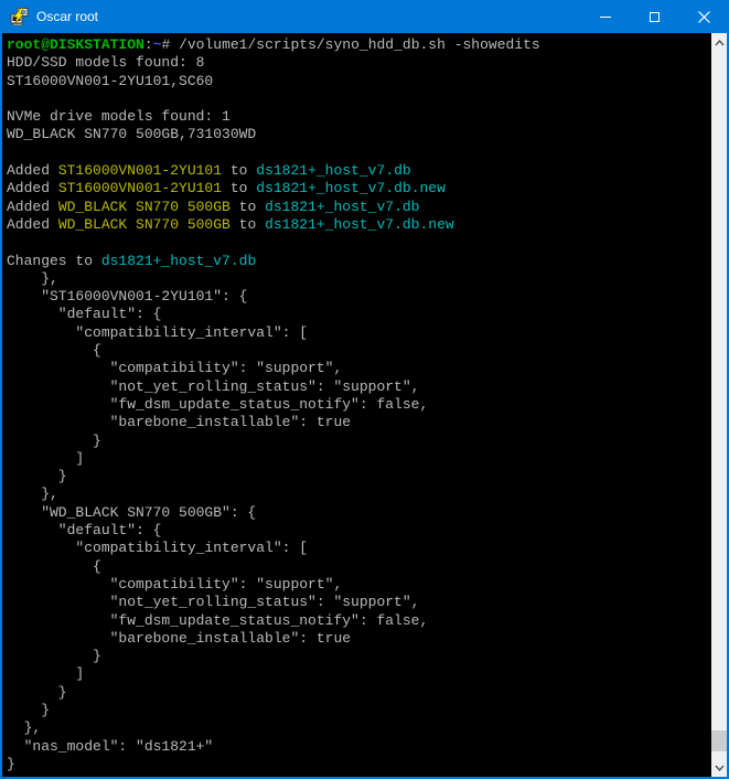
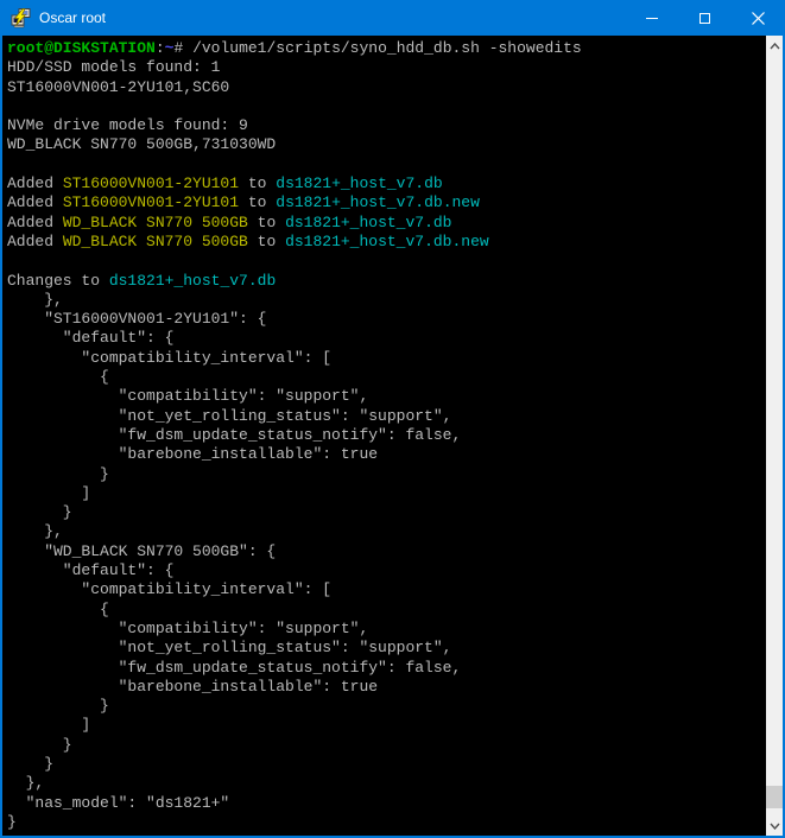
  Oscar root
  root@DISKSTATION:~# /volume1/scripts/syno_hdd_db.sh -showedits
- HDD/SSD models found: 8
+ HDD/SSD models found: 1
  ST16000VN001-2YU101,SC60
- NVMe drive models found: 1
+ NVMe drive models found: 9
  WD_BLACK SN770 500GB,731030WD
  Added ST16000VN001-2YU101 to ds1821+_host_v7.db
  Added ST16000VN001-2YU101 to ds1821+_host_v7.db.new
  Added WD_BLACK SN770 500GB to ds1821+_host_v7.db
  Added WD_BLACK SN770 500GB to ds1821+_host_v7.db.new
  Changes to ds1821+_host_v7.db
  },
  "ST16000VN001-2YU101": {
  "default": {
  "compatibility_interval": [
  {
  "compatibility": "support",
  "not_yet_rolling_status": "support",
  "fw_dsm_update_status_notify": false,
  "barebone_installable": true
  }
  ]
  }
  },
  "WD_BLACK SN770 500GB": {
  "default": {
  "compatibility_interval": [
  {
  "compatibility": "support",
  "not_yet_rolling_status": "support",
  "fw_dsm_update_status_notify": false,
  "barebone_installable": true
  }
  ]
  }
  }
  },
  "nas_model": "ds1821+"
  }
